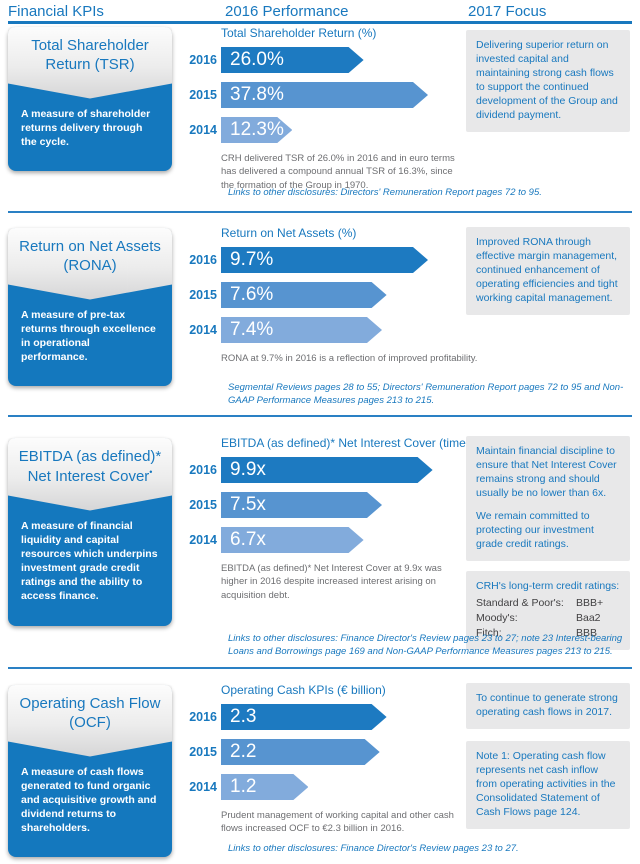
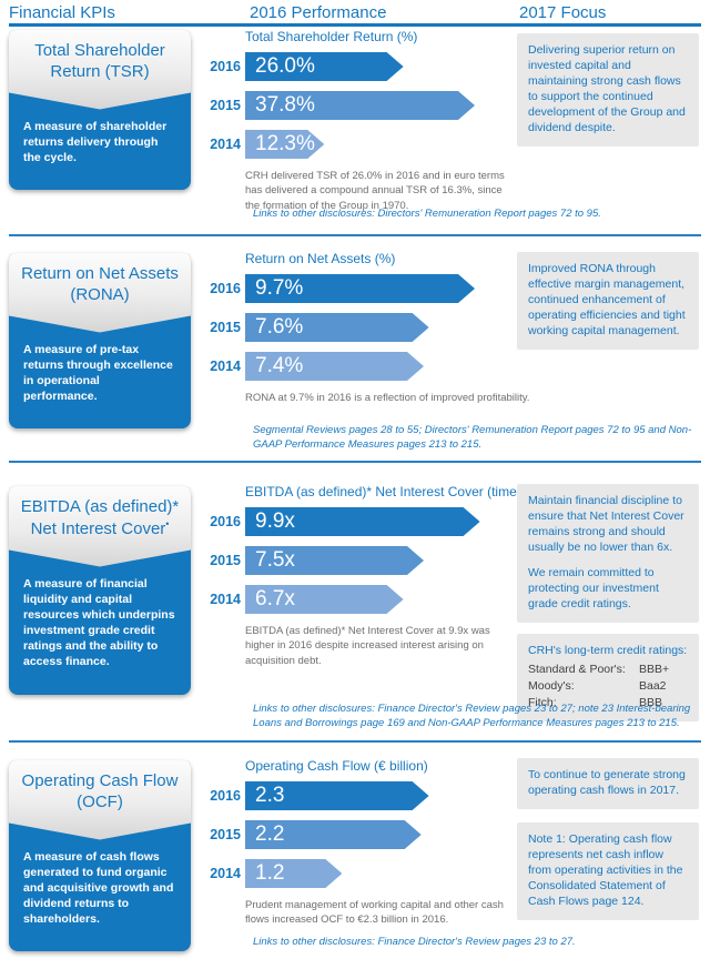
  Financial KPIs
  2016 Performance
  2017 Focus
  Total Shareholder Return (TSR)
  A measure of shareholder returns delivery through the cycle.
  Total Shareholder Return (%)
  2016
  26.0%
  2015
  37.8%
  2014
  12.3%
  CRH delivered TSR of 26.0% in 2016 and in euro terms has delivered a compound annual TSR of 16.3%, since the formation of the Group in 1970.
- Delivering superior return on invested capital and maintaining strong cash flows to support the continued development of the Group and dividend payment.
+ Delivering superior return on invested capital and maintaining strong cash flows to support the continued development of the Group and dividend despite.
  Links to other disclosures: Directors' Remuneration Report pages 72 to 95.
  Return on Net Assets (RONA)
  A measure of pre-tax returns through excellence in operational performance.
  Return on Net Assets (%)
  2016
  9.7%
  2015
  7.6%
  2014
  7.4%
  RONA at 9.7% in 2016 is a reflection of improved profitabil
  Improved RONA through effective margin management, continued enhancement of operating efficiencies and tight working capital management.
  Segmental Reviews pages 28 to 55; Directors' Remuneration Report pages 72 to 95 and Non-GAAP Performance Measures pages 213 to 215.
  EBITDA (as defined)*
  Net Interest Cover•
  A measure of financial liquidity and capital resources which underpins investment grade credit ratings and the ability to access finance.
  EBITDA (as defined)* Net Interest Cover (time
  2016
  9.9x
  2015
  7.5x
  2014
  6.7x
  EBITDA (as defined)* Net Interest Cover at 9.9x was higher in 2016 despite increased interest arising on acquisition debt.
  Maintain financial discipline to ensure that Net Interest Cover remains strong and should usually be no lower than 6x.
  We remain committed to protecting our investment grade credit ratings.
  CRH's long-term credit ratings:
  Standard & Poor's:
  BBB+
  Moody's:
  Baa2
  Fitch:
  BBB
  Links to other disclosures: Finance Director's Review pages 23 to 27; note 23 Interest-bearing Loans and Borrowings page 169 and Non-GAAP Performance Measures pages 213 to 215.
  Operating Cash Flow (OCF)
  A measure of cash flows generated to fund organic and acquisitive growth and dividend returns to shareholders.
- Operating Cash KPIs (€ billion)
+ Operating Cash Flow (€ billion)
  2016
  2.3
  2015
  2.2
  2014
  1.2
  Prudent management of working capital and other cash flows increased OCF to €2.3 billion in 2016.
  To continue to generate strong operating cash flows in 2017.
  Note 1: Operating cash flow represents net cash inflow from operating activities in the Consolidated Statement of Cash Flows page 124.
  Links to other disclosures: Finance Director's Review pages 23 to 27.
